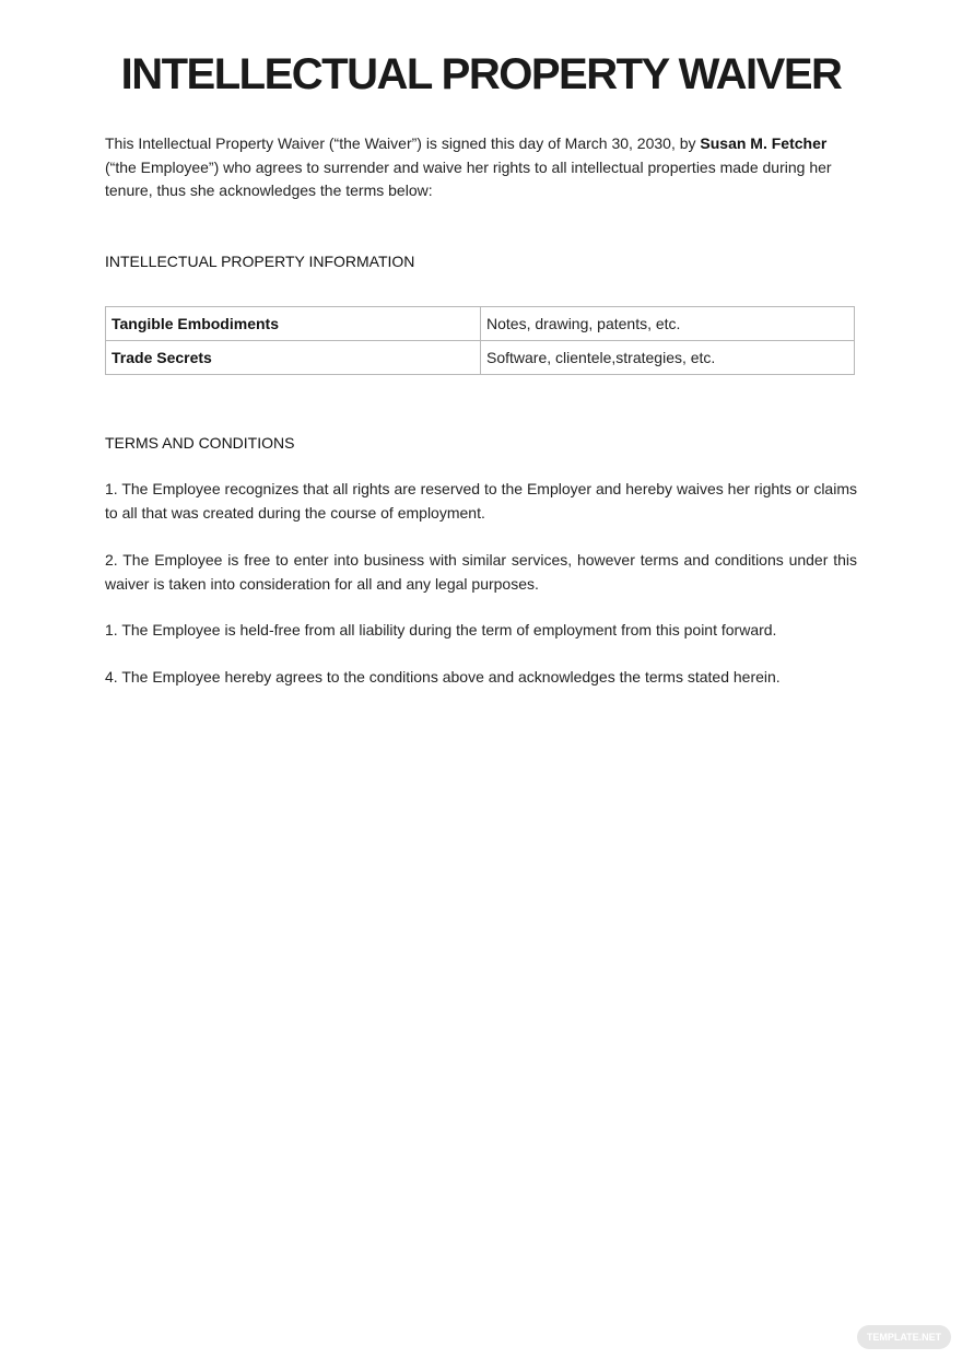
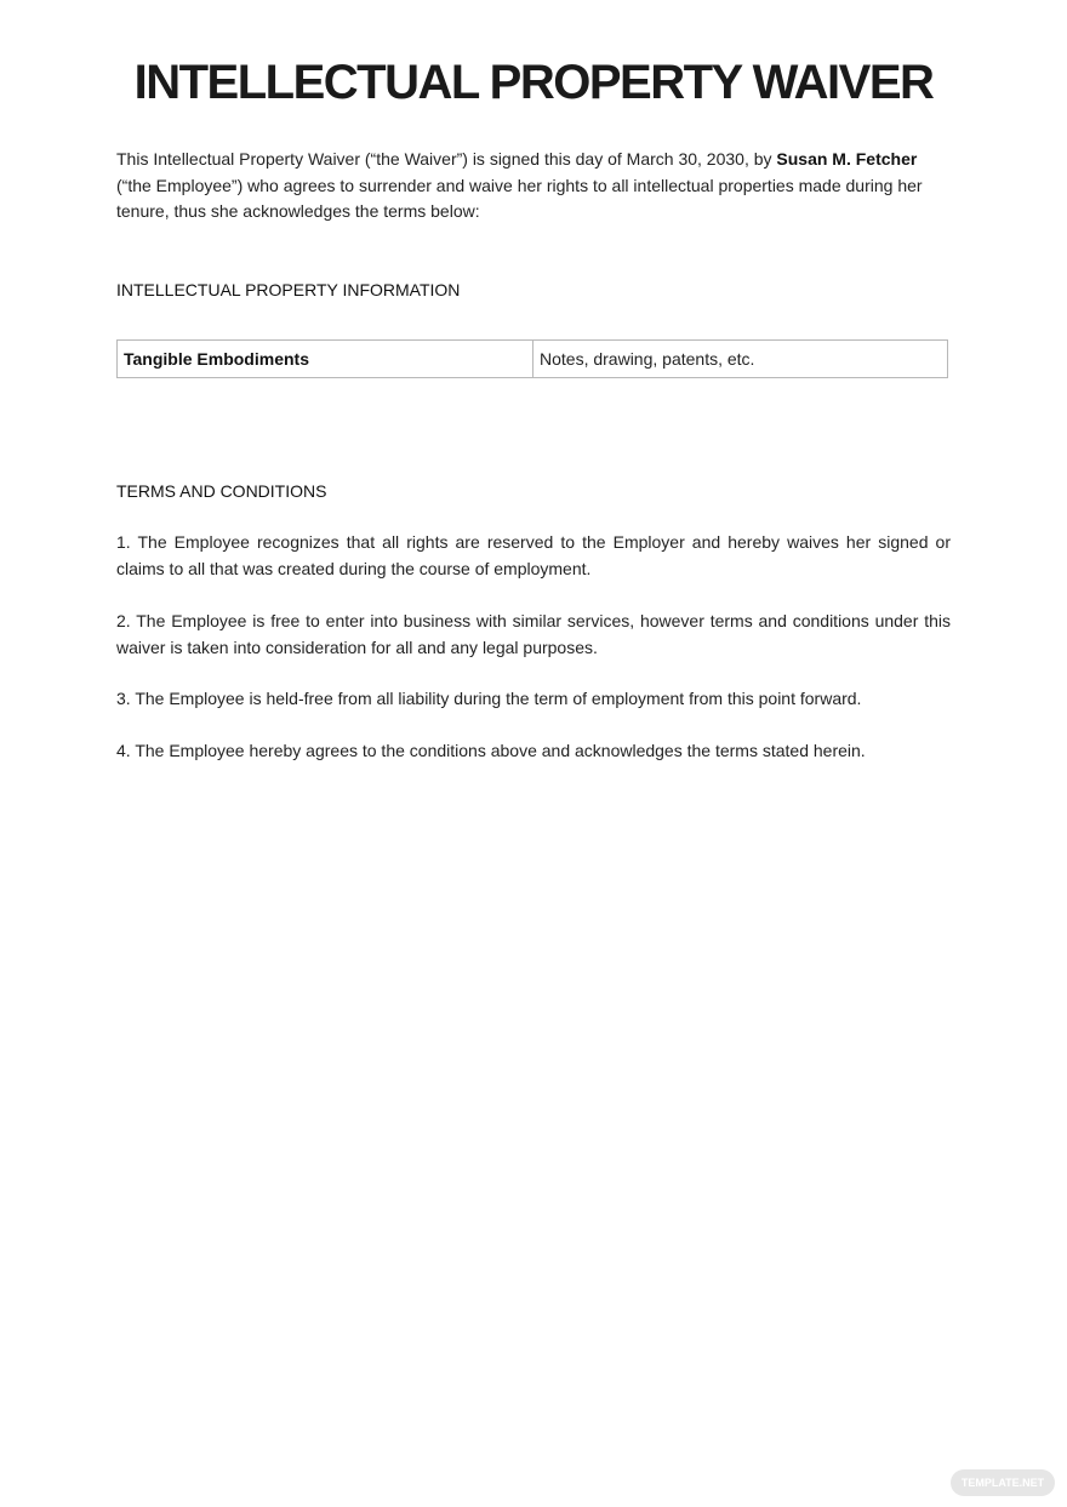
  INTELLECTUAL PROPERTY WAIVER
  This Intellectual Property Waiver (“the Waiver”) is signed this day of March 30, 2030, by Susan M. Fetcher (“the Employee”) who agrees to surrender and waive her rights to all intellectual properties made during her tenure, thus she acknowledges the terms below:
  INTELLECTUAL PROPERTY INFORMATION
  Tangible Embodiments	Notes, drawing, patents, etc.
- Trade Secrets	Software, clientele,strategies, etc.
  TERMS AND CONDITIONS
- 1. The Employee recognizes that all rights are reserved to the Employer and hereby waives her rights or claims to all that was created during the course of employment.
+ 1. The Employee recognizes that all rights are reserved to the Employer and hereby waives her signed or claims to all that was created during the course of employment.
  2. The Employee is free to enter into business with similar services, however terms and conditions under this waiver is taken into consideration for all and any legal purposes.
- 1. The Employee is held-free from all liability during the term of employment from this point forward.
+ 3. The Employee is held-free from all liability during the term of employment from this point forward.
  4. The Employee hereby agrees to the conditions above and acknowledges the terms stated herein.
  TEMPLATE.NET
